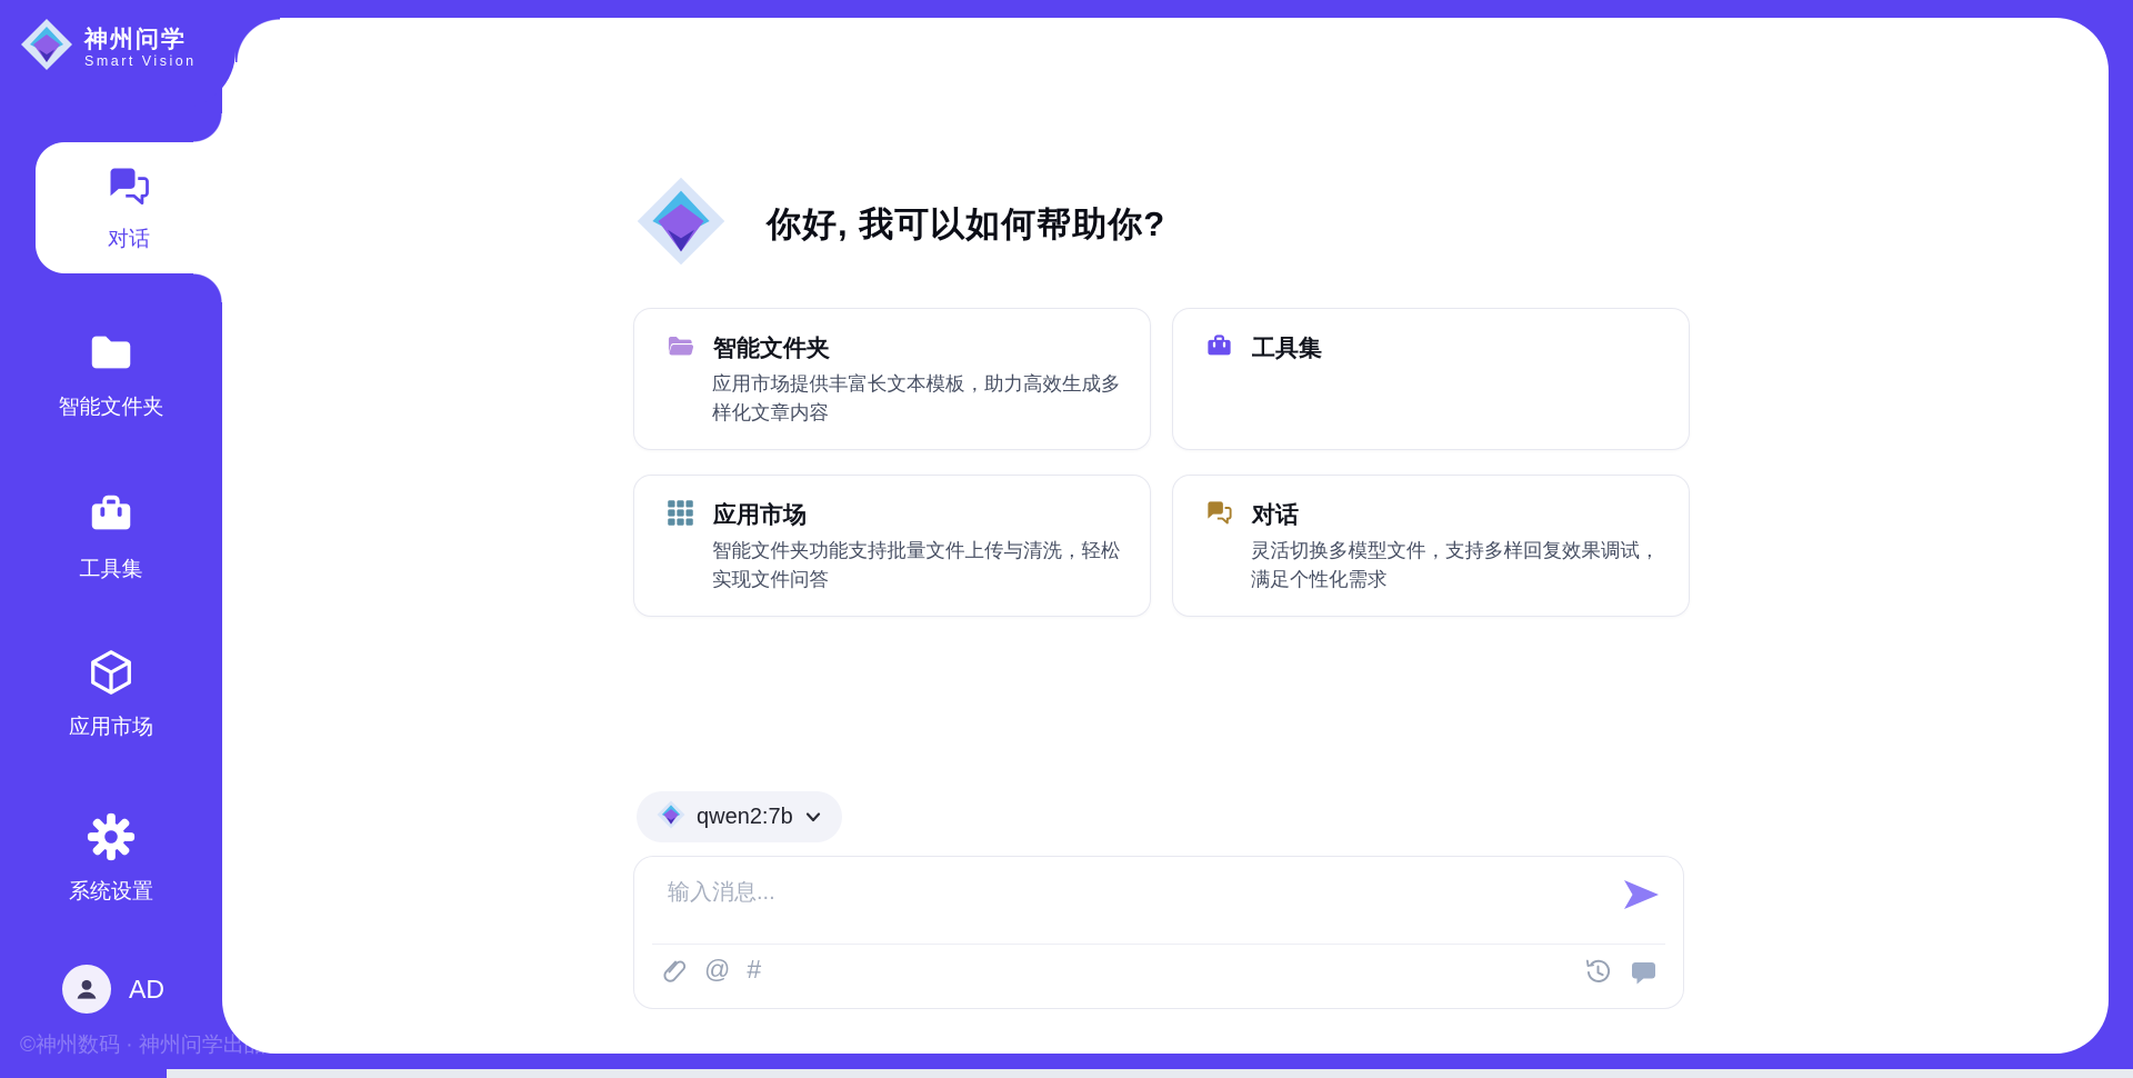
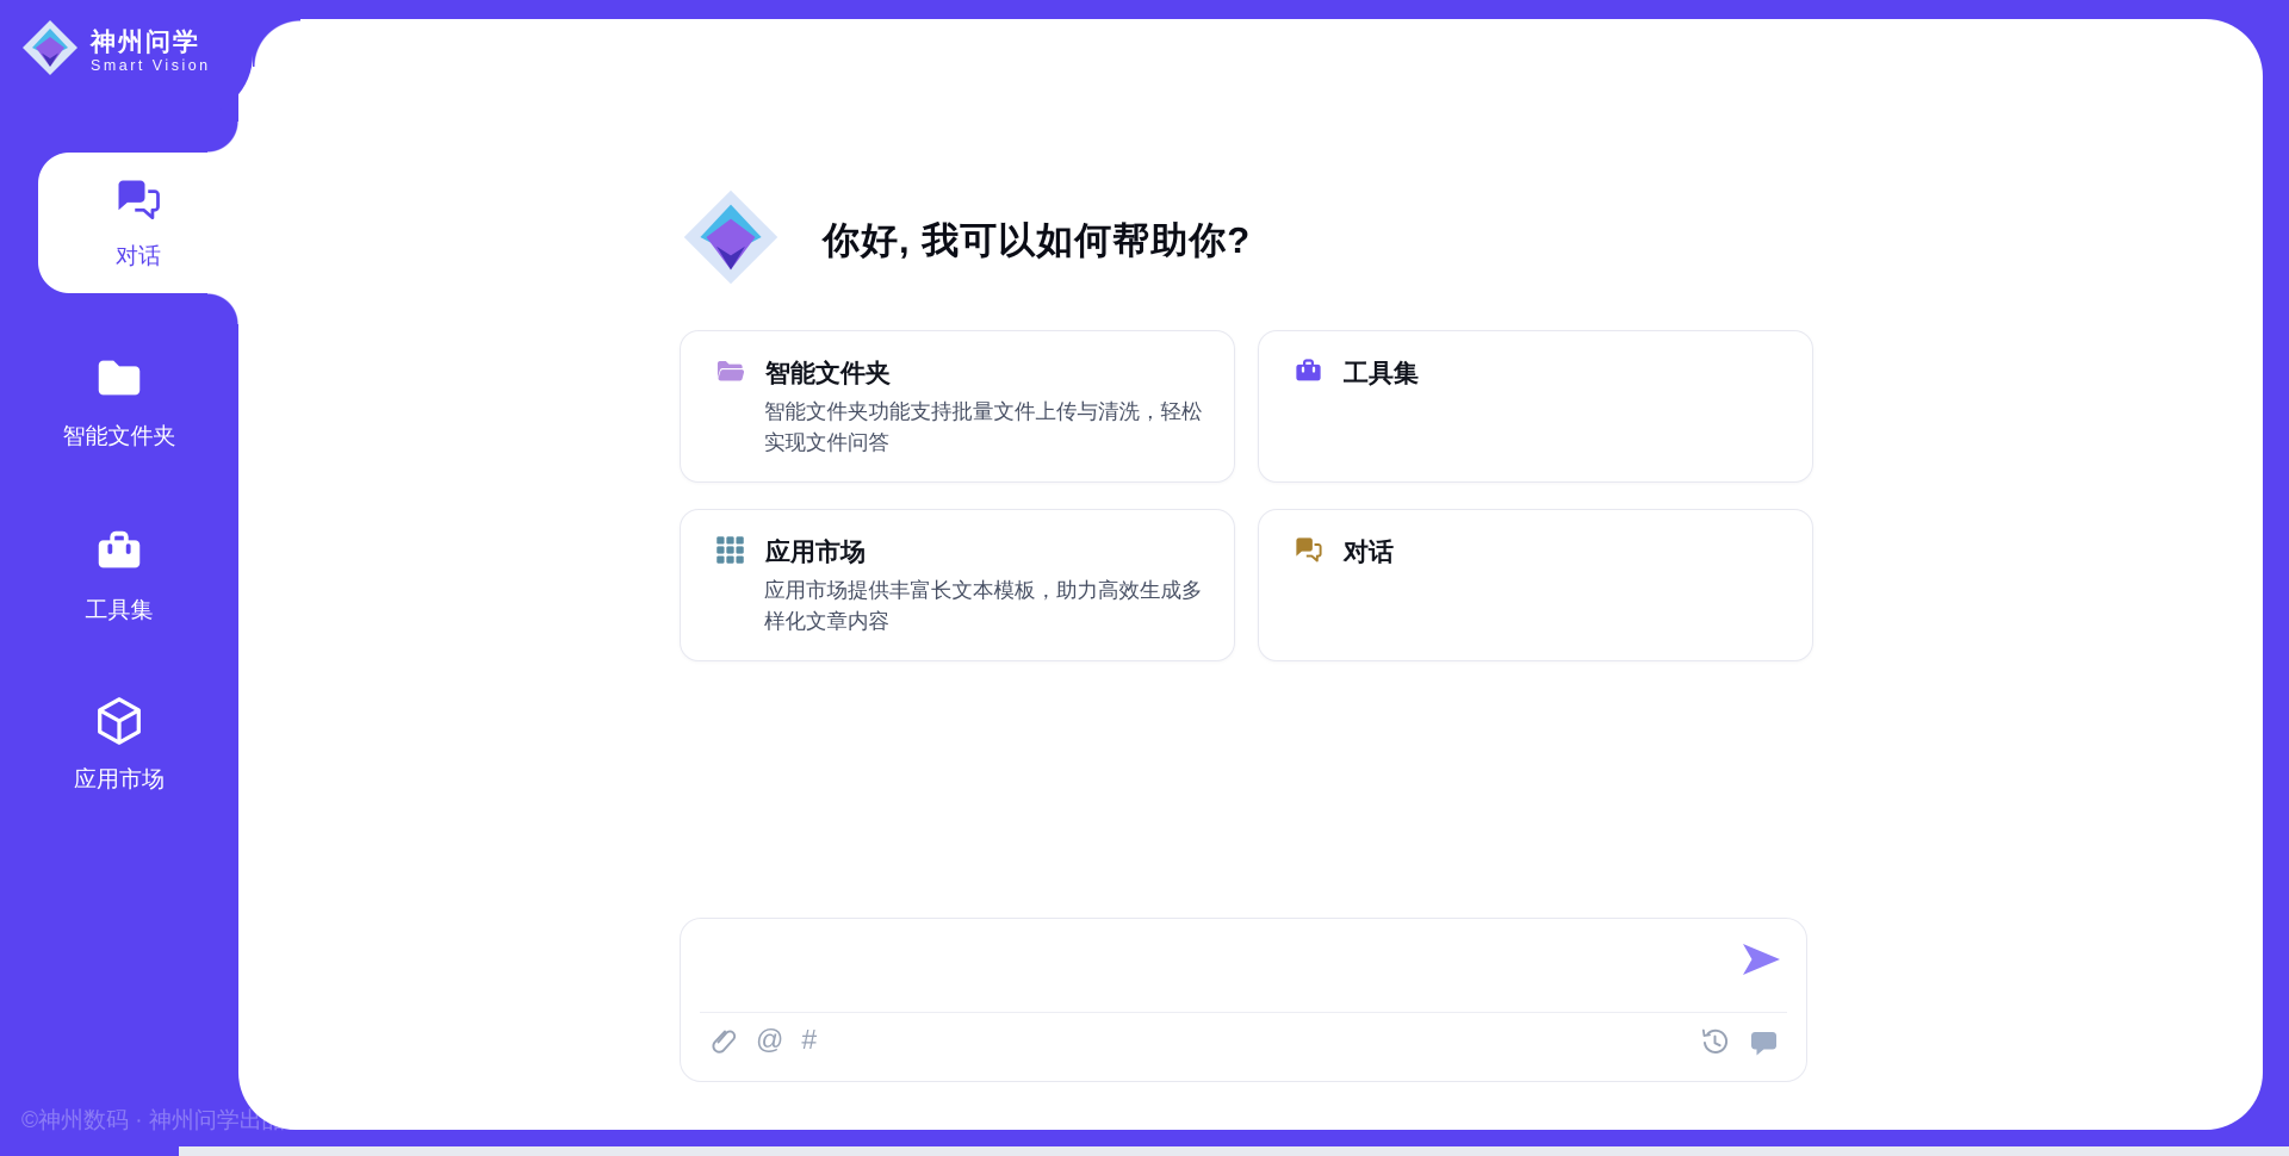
  神州问学
  Smart Vision
  对话
  智能文件夹
  工具集
  应用市场
- 系统设置
- AD
  ©神州数码 · 神州问学出品
  你好, 我可以如何帮助你?
  智能文件夹
- 应用市场提供丰富长文本模板，助力高效生成多样化文章内容
+ 智能文件夹功能支持批量文件上传与清洗，轻松实现文件问答
  工具集
  应用市场
- 智能文件夹功能支持批量文件上传与清洗，轻松实现文件问答
+ 应用市场提供丰富长文本模板，助力高效生成多样化文章内容
  对话
- 灵活切换多模型文件，支持多样回复效果调试，满足个性化需求
- qwen2:7b
- 输入消息...
  @
  #
